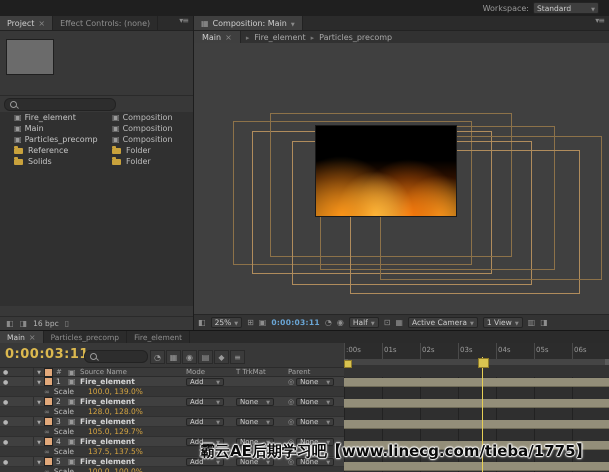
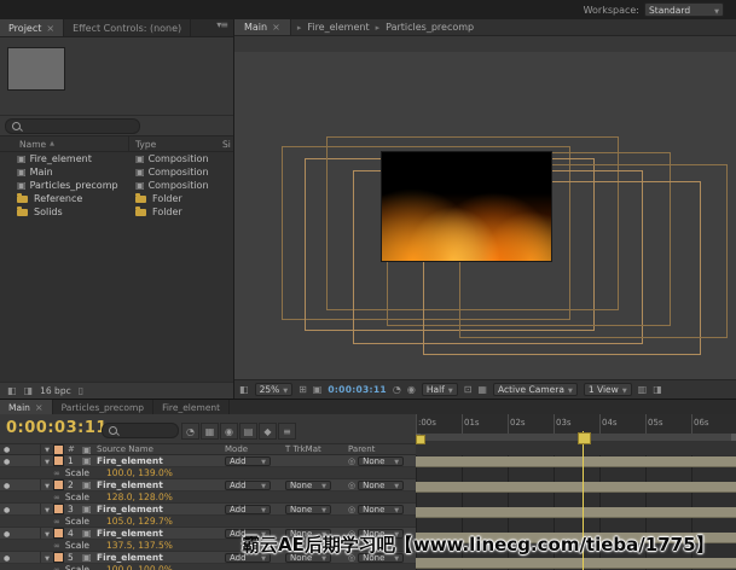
  Workspace:
  Standard
  Project
  ×
  Effect Controls: (none)
+ Name
+ Type
+ Si
  Fire_element
  Composition
  Main
  Composition
  Particles_precomp
  Composition
  Reference
  Folder
  Solids
  Folder
  ◧
  ◨
  16 bpc
  ▯
- Composition: Main
  Main
  ×
  Fire_element
  Particles_precomp
  ◧
  25%
  ⊞
  ▣
  0:00:03:11
  ◔
  ◉
  Half
  ⊡
  ▦
  Active Camera
  1 View
  ▥
  ◨
  Main
  ×
  Particles_precomp
  Fire_element
  0:00:03:1
  ◔
  ▦
  ◉
  ▤
  ◆
  ≡
  #
  Source Name
  Mode
  T TrkMat
  Parent
  1
  Fire_element
  Add
  None
  Scale
  100.0, 139.0%
  2
  Fire_element
  Add
  None
  None
  Scale
  128.0, 128.0%
  3
  Fire_element
  Add
  None
  None
  Scale
  105.0, 129.7%
  4
  Fire_element
  Add
  None
  None
  Scale
  137.5, 137.5%
  5
  Fire_element
  Add
  None
  None
  :00s
  01s
  02s
  03s
  04s
  05s
  06s
  霸云AE后期学习吧【www.linecg.com/tieba/1775】
